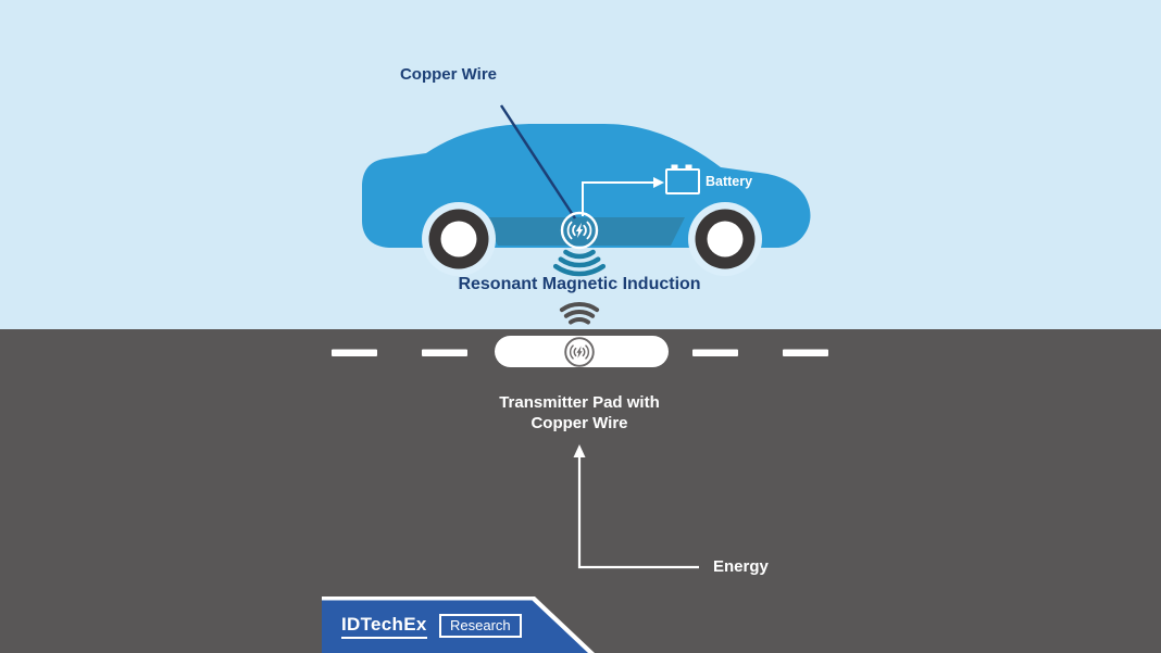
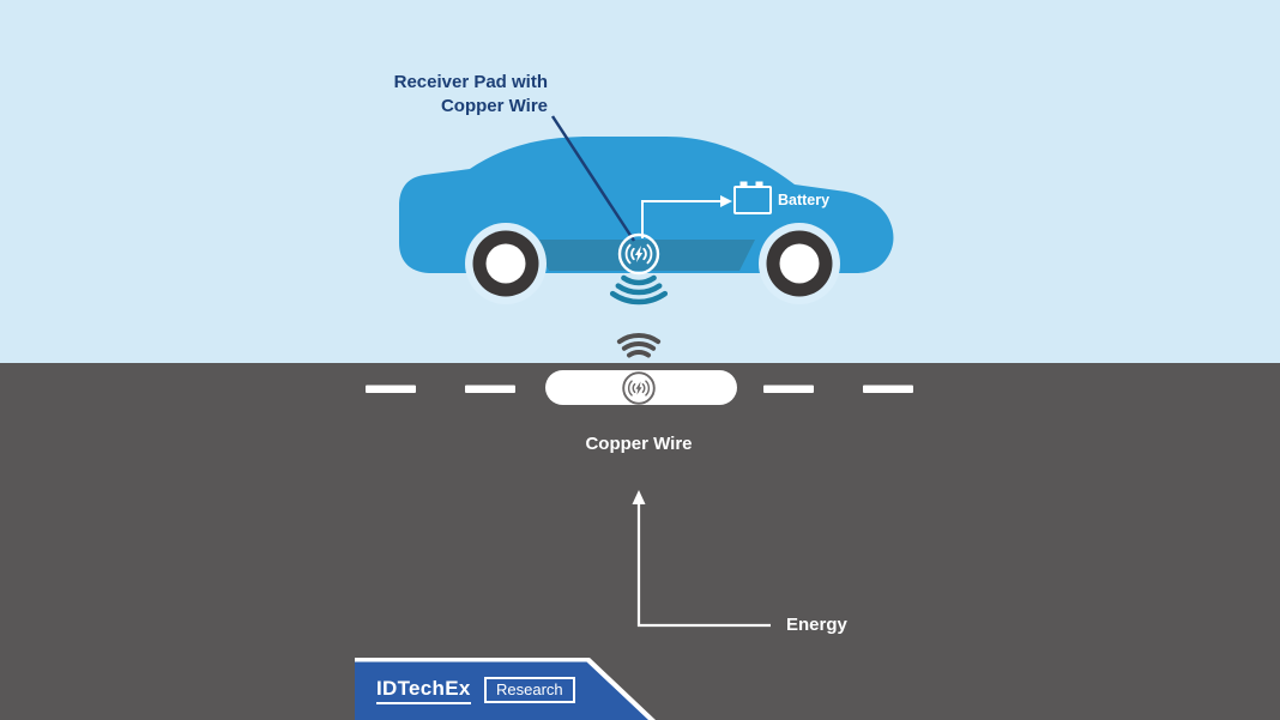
+ Receiver Pad with
  Copper Wire
  Battery
- Resonant Magnetic Induction
- Transmitter Pad with
  Copper Wire
  Energy
  IDTechEx
  Research
